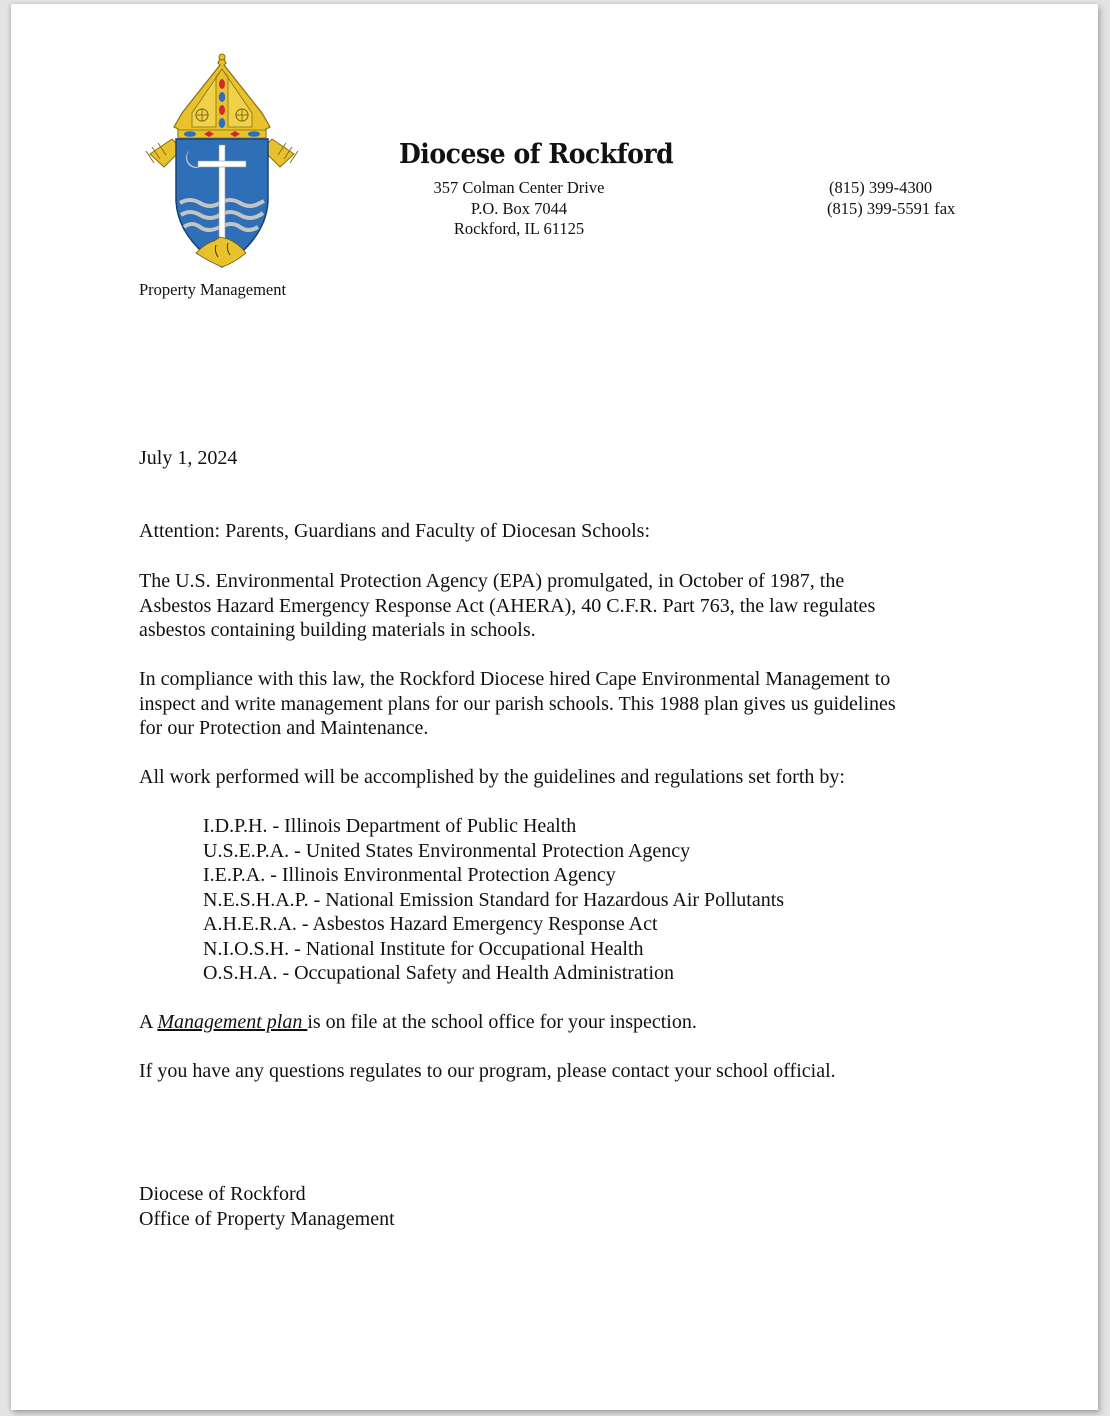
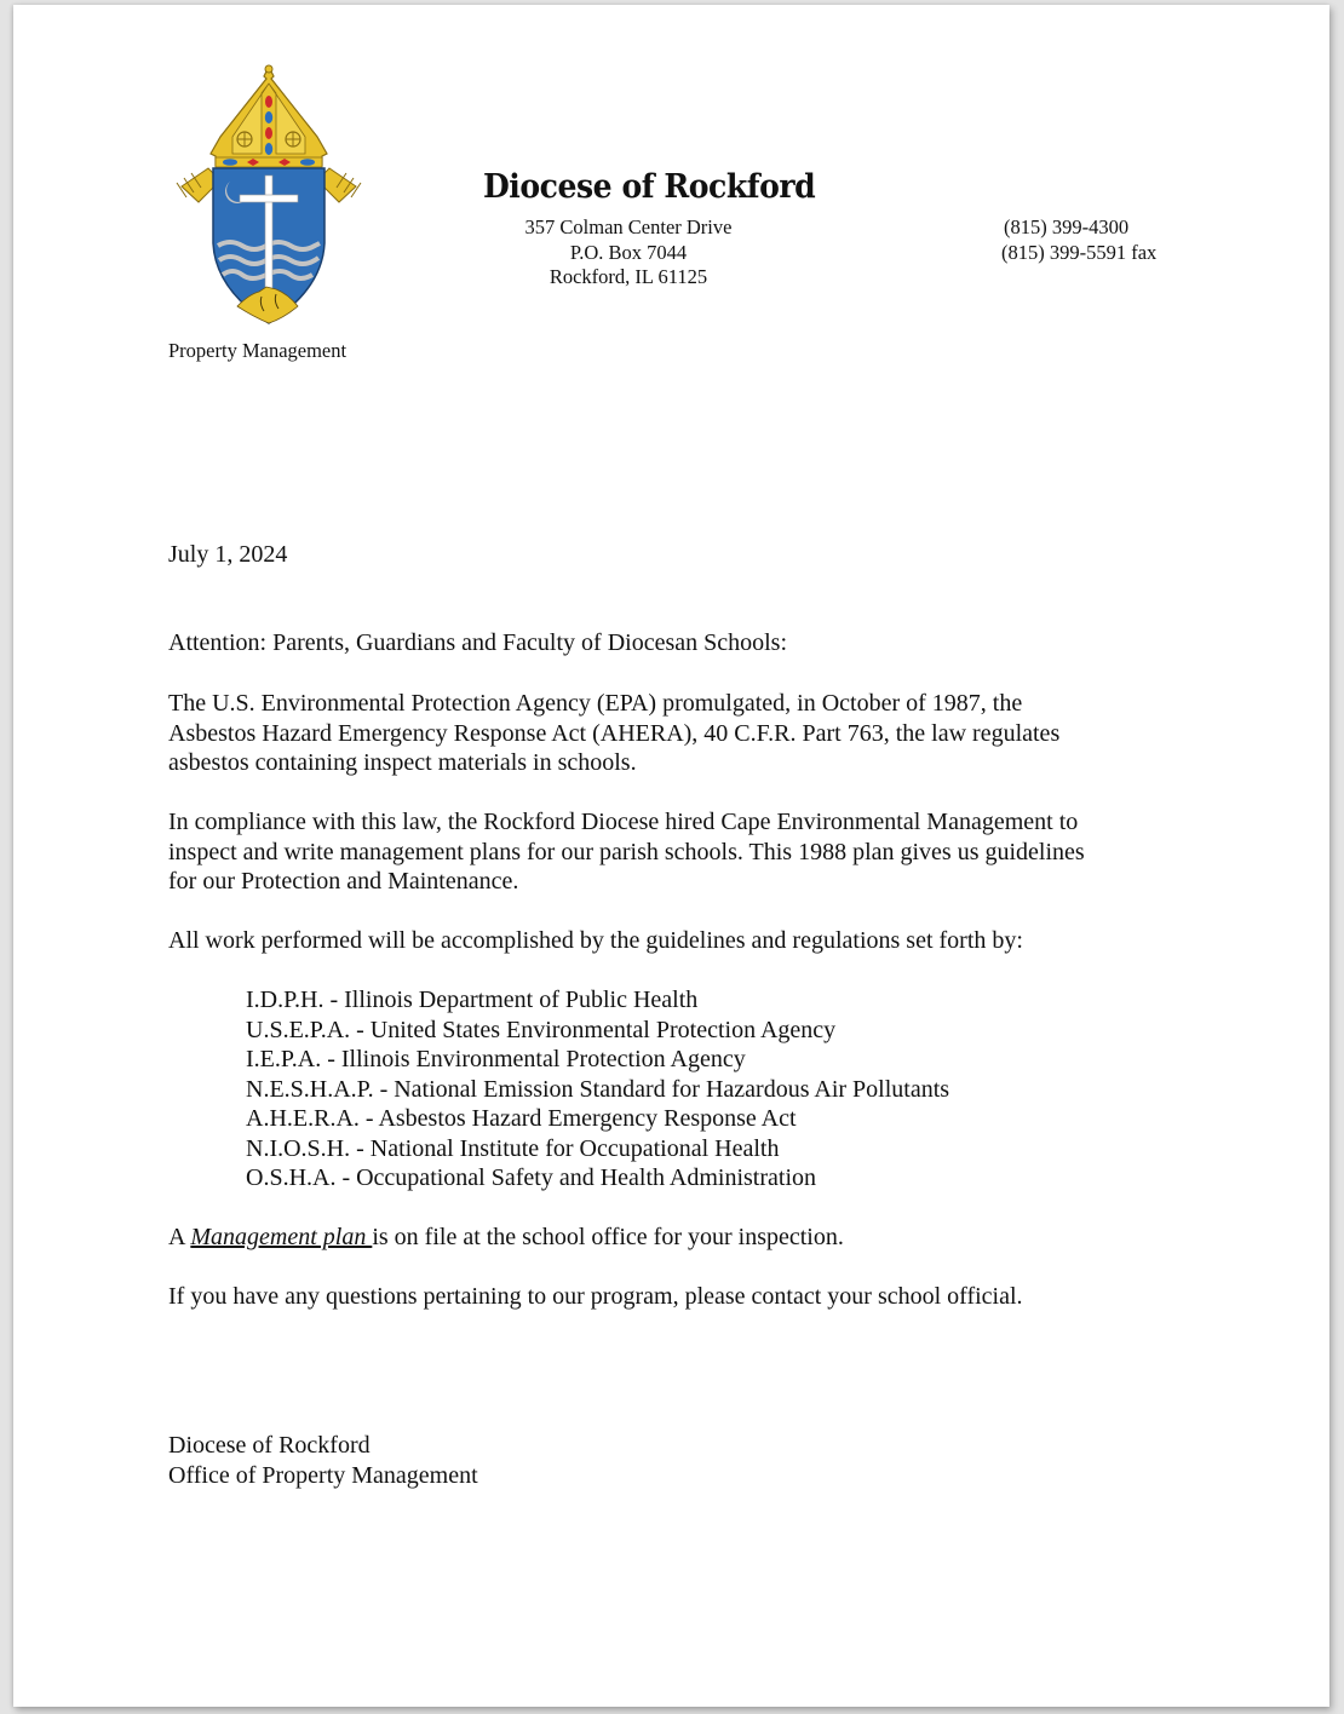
  Property Management
  Diocese of Rockford
  357 Colman Center Drive
  P.O. Box 7044
  Rockford, IL 61125
  (815) 399-4300
  (815) 399-5591 fax
  July 1, 2024
  Attention: Parents, Guardians and Faculty of Diocesan Schools:
  The U.S. Environmental Protection Agency (EPA) promulgated, in October of 1987, the
  Asbestos Hazard Emergency Response Act (AHERA), 40 C.F.R. Part 763, the law regulates
- asbestos containing building materials in schools.
+ asbestos containing inspect materials in schools.
  In compliance with this law, the Rockford Diocese hired Cape Environmental Management to
  inspect and write management plans for our parish schools. This 1988 plan gives us guidelines
  for our Protection and Maintenance.
  All work performed will be accomplished by the guidelines and regulations set forth by:
  I.D.P.H. - Illinois Department of Public Health
  U.S.E.P.A. - United States Environmental Protection Agency
  I.E.P.A. - Illinois Environmental Protection Agency
  N.E.S.H.A.P. - National Emission Standard for Hazardous Air Pollutants
  A.H.E.R.A. - Asbestos Hazard Emergency Response Act
  N.I.O.S.H. - National Institute for Occupational Health
  O.S.H.A. - Occupational Safety and Health Administration
  A Management plan is on file at the school office for your inspection.
- If you have any questions regulates to our program, please contact your school official.
+ If you have any questions pertaining to our program, please contact your school official.
  Diocese of Rockford
  Office of Property Management
